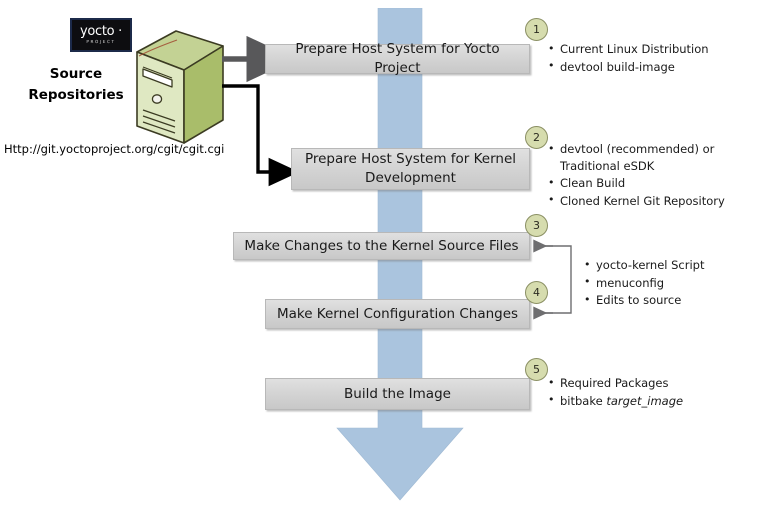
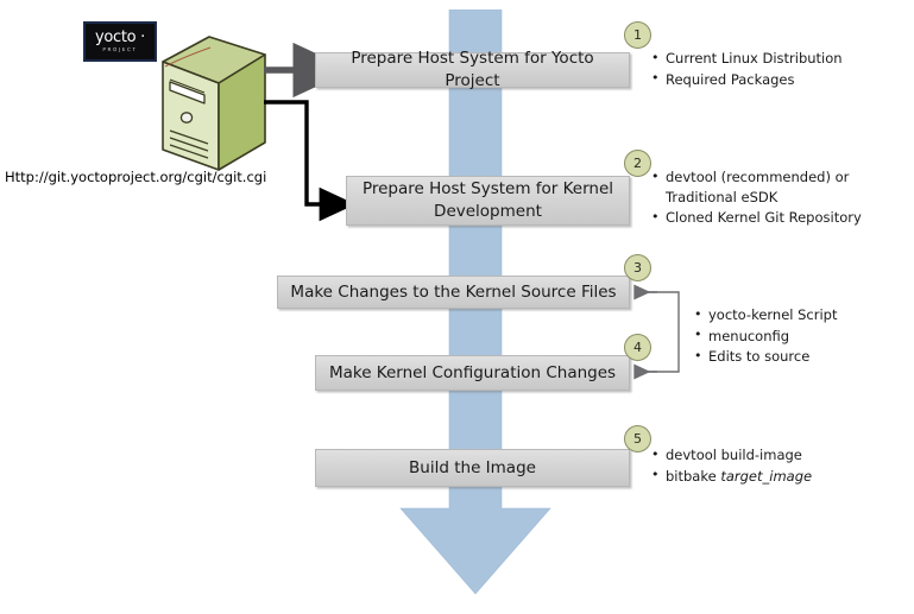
  yocto ·
- Source
- Repositories
  Http://git.yoctoproject.org/cgit/cgit.cgi
  Prepare Host System for Yocto Project
  Prepare Host System for Kernel Development
  Make Changes to the Kernel Source Files
  Make Kernel Configuration Changes
  Build the Image
  1
  2
  3
  4
  5
  Current Linux Distribution
- devtool build-image
+ Required Packages
  devtool (recommended) or Traditional eSDK
- Clean Build
  Cloned Kernel Git Repository
  yocto-kernel Script
  menuconfig
  Edits to source
- Required Packages
+ devtool build-image
  bitbake target_image
